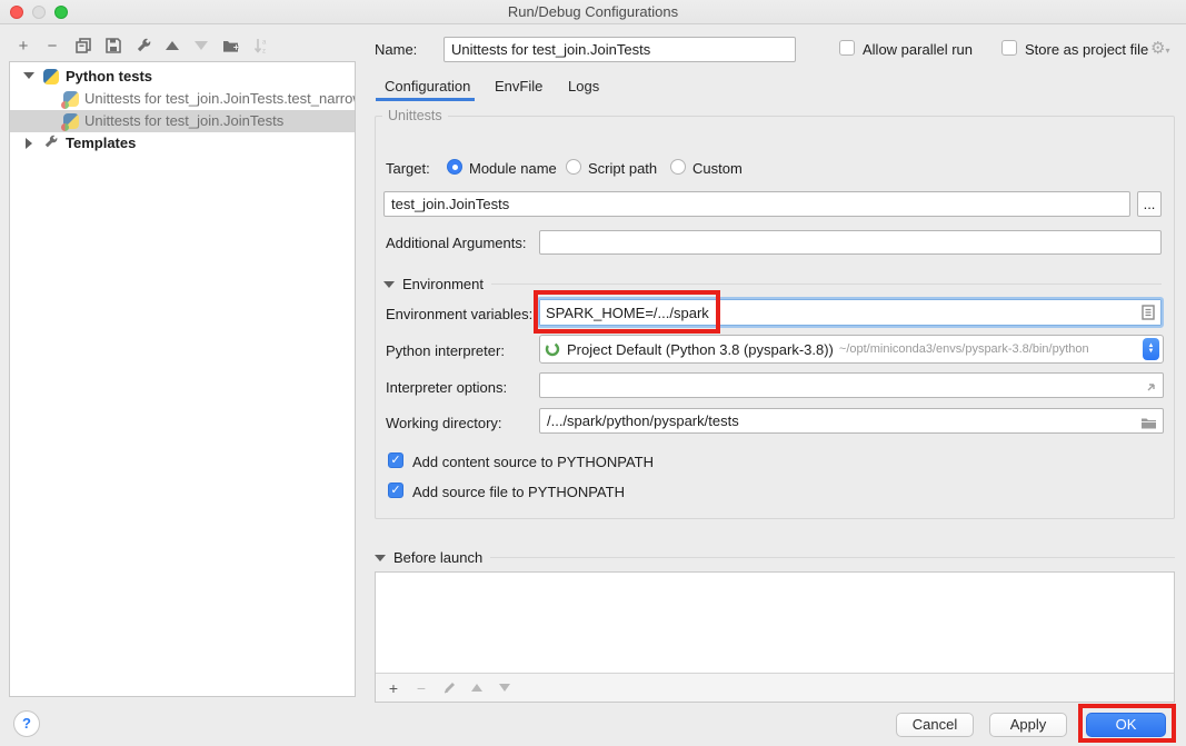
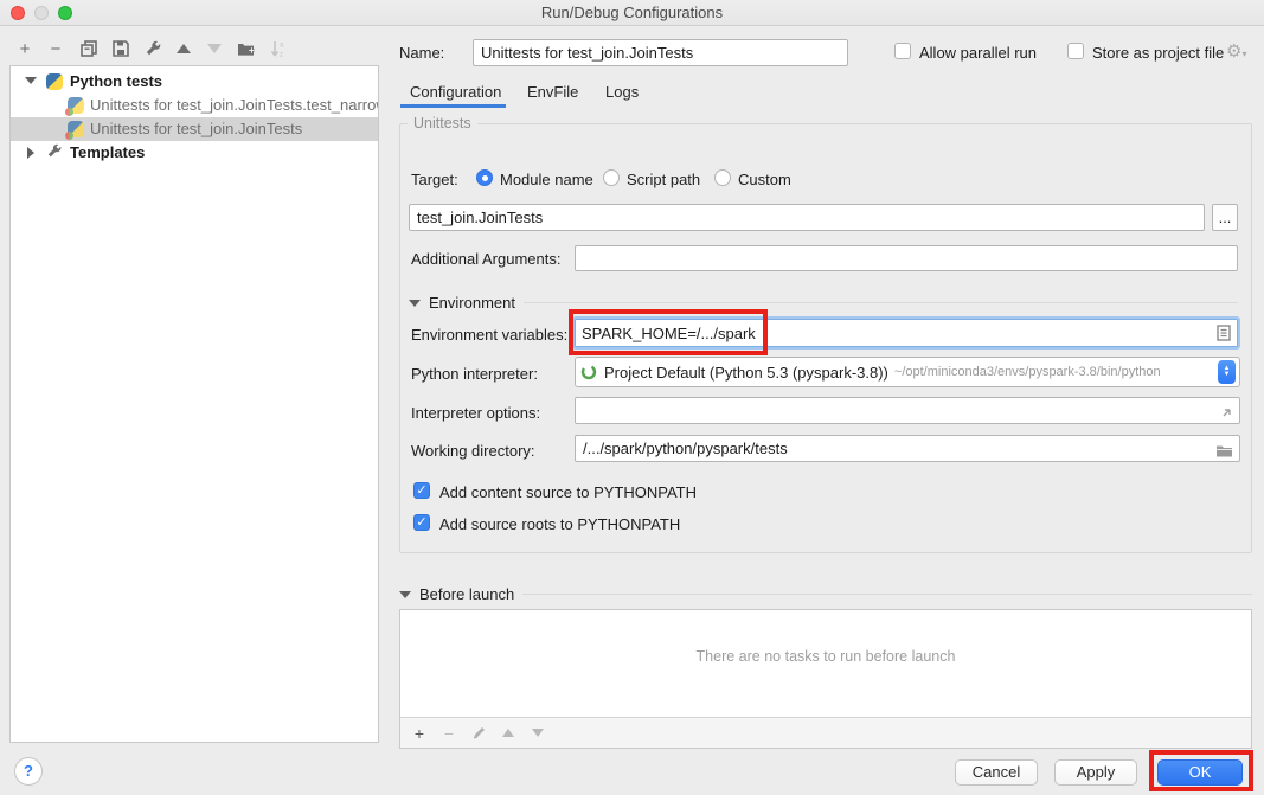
  Run/Debug Configurations
  +
  −
  Python tests
  Unittests for test_join.JoinTests.test_narro
  Unittests for test_join.JoinTests
  Templates
  Name:
  Unittests for test_join.JoinTests
  Allow parallel run
  Store as project file
  ⚙▾
  Configuration
  EnvFile
  Logs
  Unittests
  Target:
  Module name
  Script path
  Custom
  test_join.JoinTests
  ...
  Additional Arguments:
  Environment
  Environment variables:
  SPARK_HOME=/.../spark
  Python interpreter:
- Project Default (Python 3.8 (pyspark-3.8))
+ Project Default (Python 5.3 (pyspark-3.8))
  ~/opt/miniconda3/envs/pyspark-3.8/bin/python
  Interpreter options:
  Working directory:
  /.../spark/python/pyspark/tests
  ✓
  Add content source to PYTHONPATH
  ✓
- Add source file to PYTHONPATH
+ Add source roots to PYTHONPATH
  Before launch
+ There are no tasks to run before launch
  +
  −
  ?
  Cancel
  Apply
  OK
